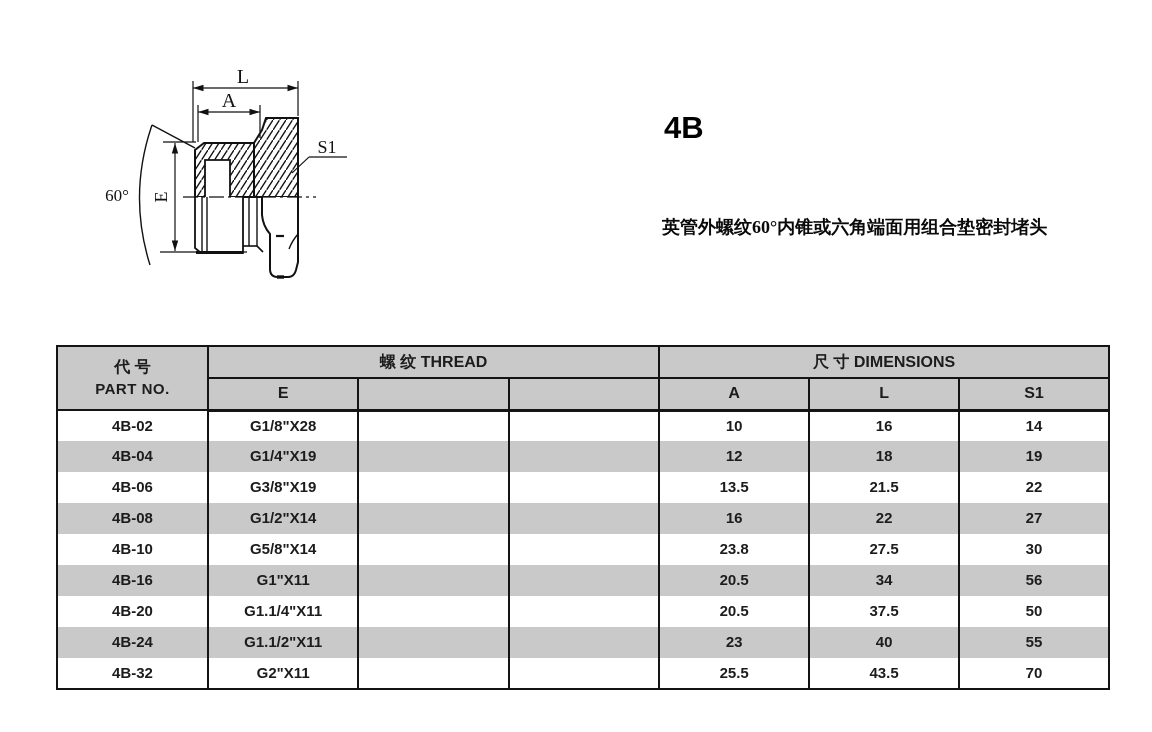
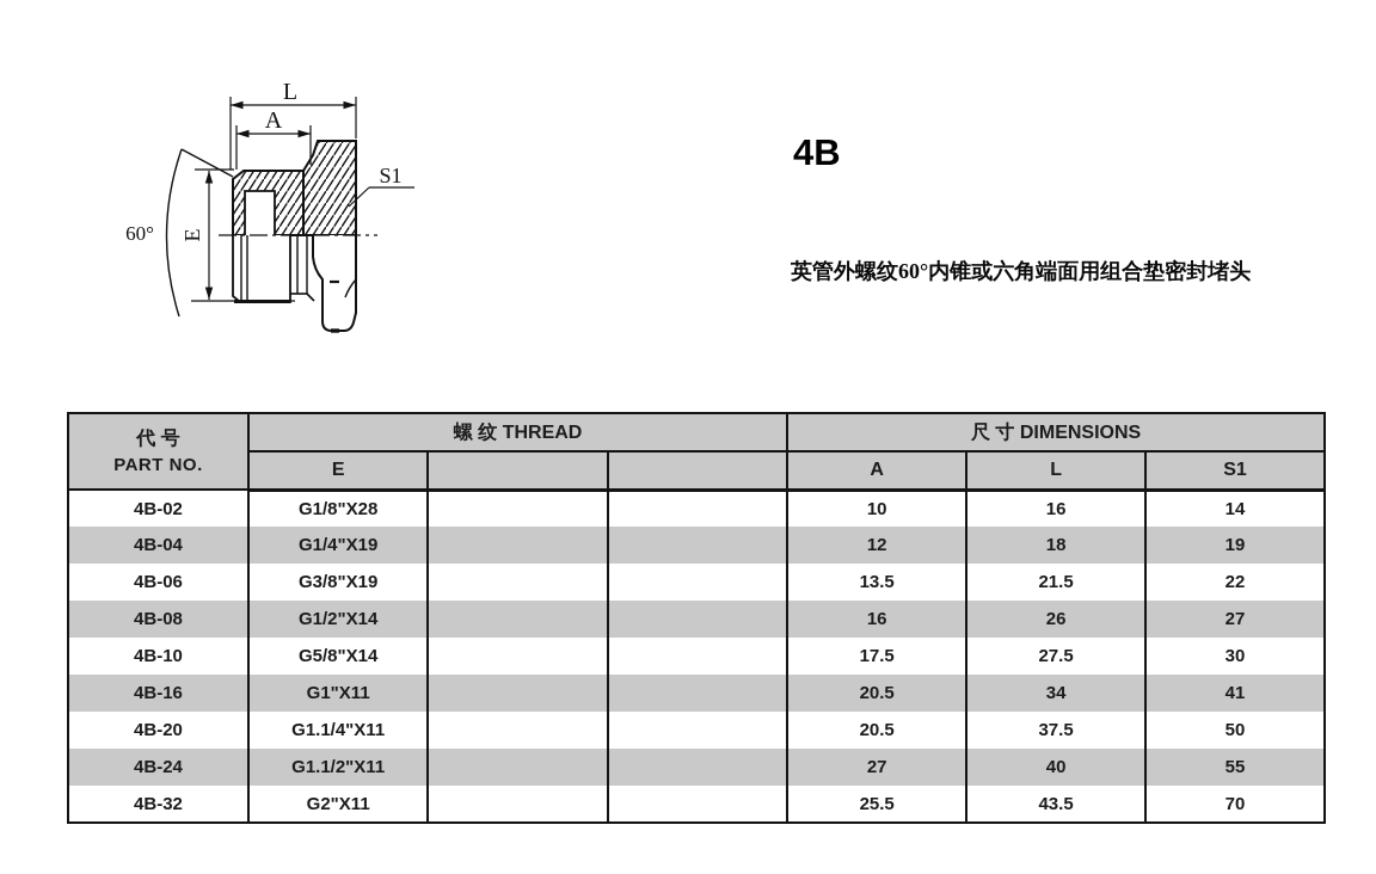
  L
  A
  60°
  S1
  4B
  英管外螺纹60°内锥或六角端面用组合垫密封堵头
  代 号 PART NO.	螺 纹 THREAD	尺 寸 DIMENSIONS
  E			A	L	S1
  4B-02	G1/8"X28			10	16	14
  4B-04	G1/4"X19			12	18	19
  4B-06	G3/8"X19			13.5	21.5	22
- 4B-08	G1/2"X14			16	22	27
+ 4B-08	G1/2"X14			16	26	27
- 4B-10	G5/8"X14			23.8	27.5	30
+ 4B-10	G5/8"X14			17.5	27.5	30
- 4B-16	G1"X11			20.5	34	56
+ 4B-16	G1"X11			20.5	34	41
  4B-20	G1.1/4"X11			20.5	37.5	50
- 4B-24	G1.1/2"X11			23	40	55
+ 4B-24	G1.1/2"X11			27	40	55
  4B-32	G2"X11			25.5	43.5	70
